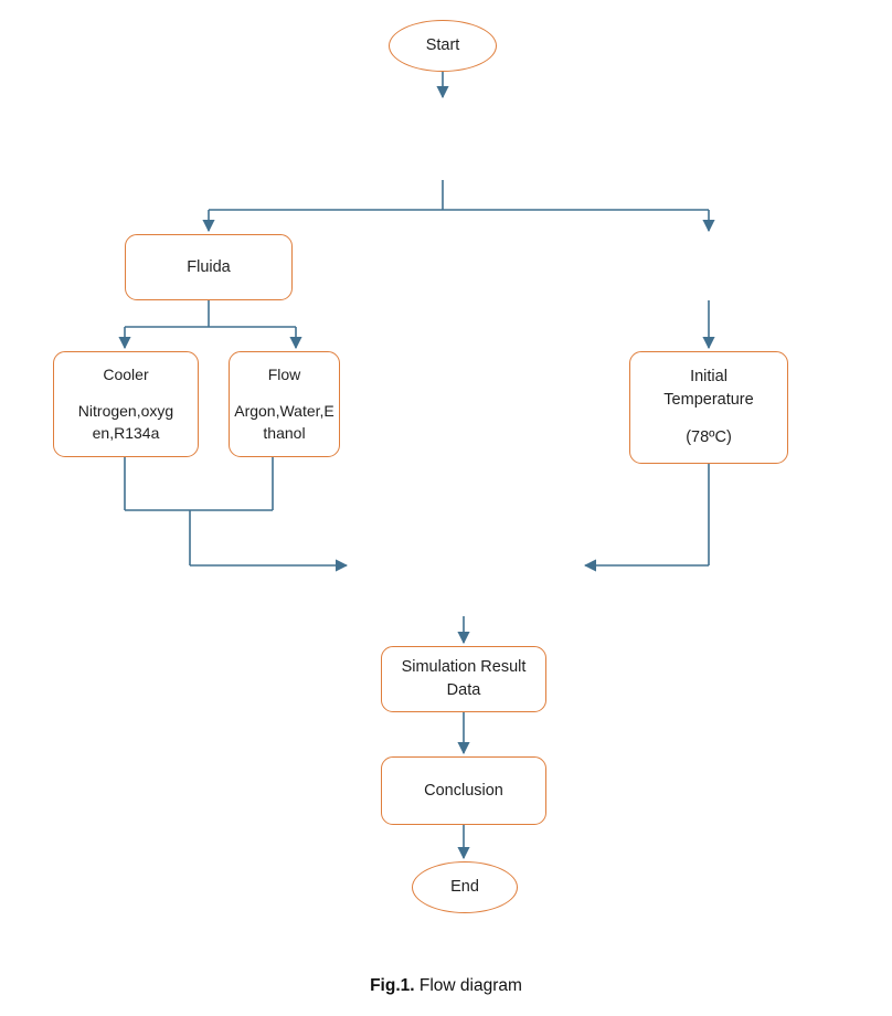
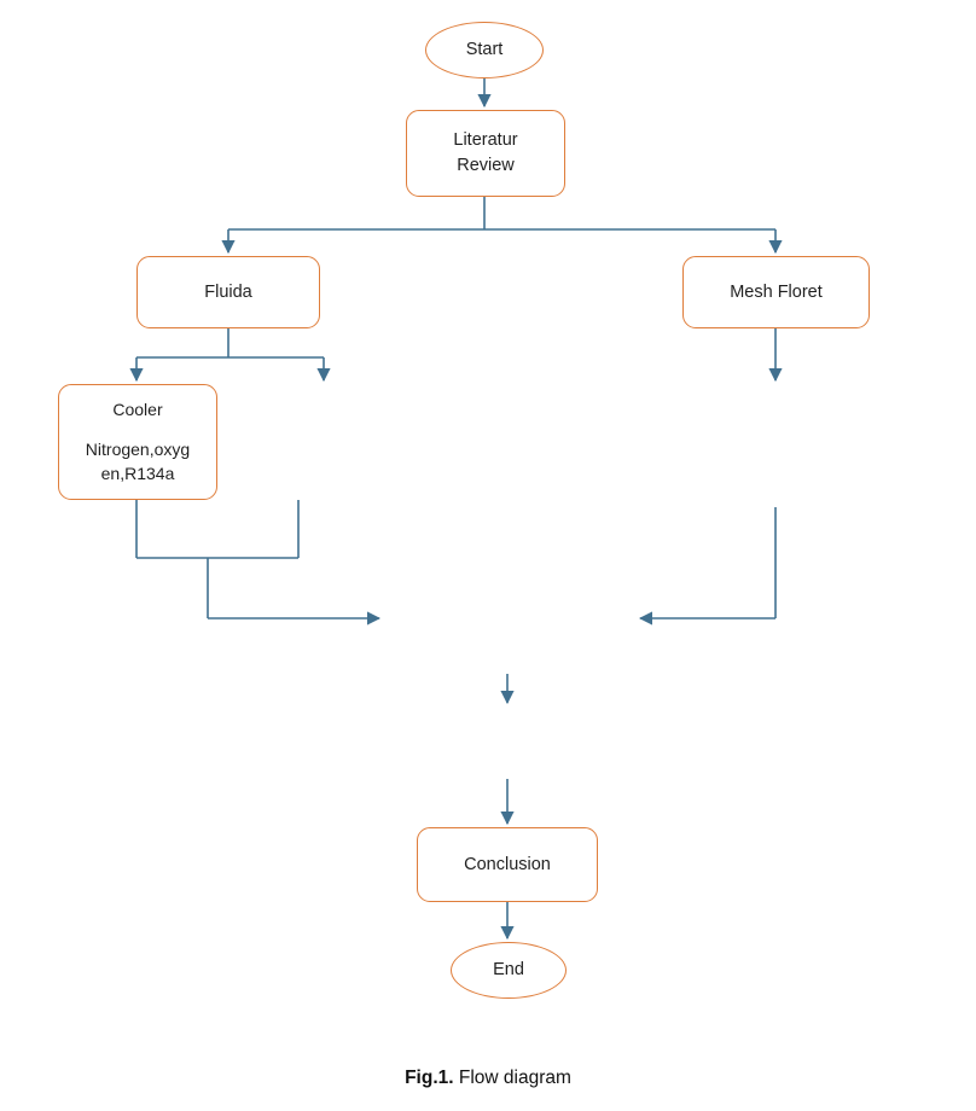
  Start
+ Literatur
+ Review
  Fluida
+ Mesh Floret
  Cooler
  Nitrogen,oxyg
  en,R134a
- Flow
- Argon,Water,E
- thanol
- Initial
- Temperature
- (78ºC)
- Simulation Result
- Data
  Conclusion
  End
  Fig.1. Flow diagram
